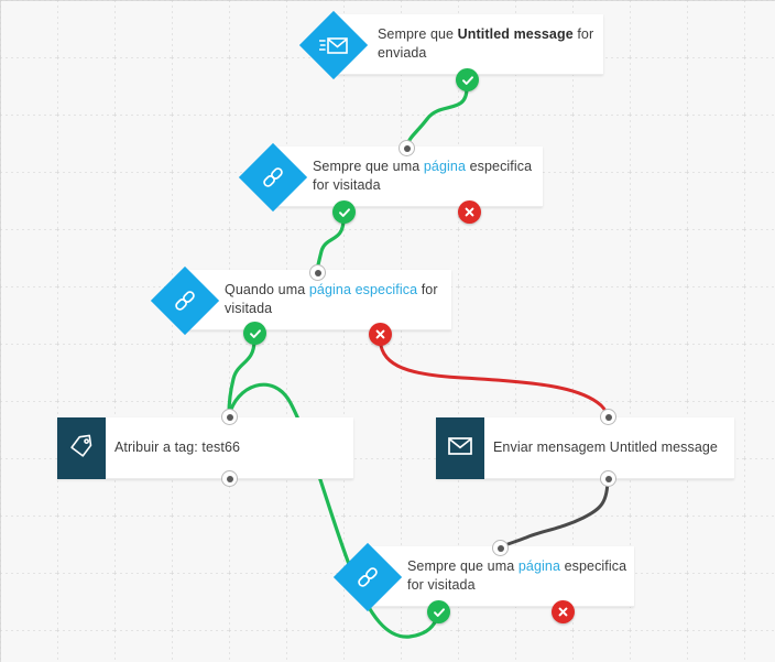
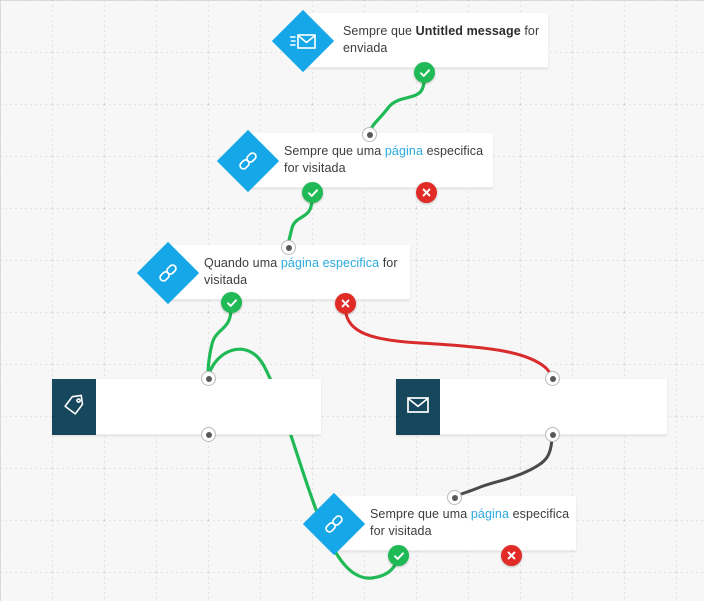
  Sempre que Untitled message for enviada
  Sempre que uma página especifica for visitada
  Quando uma página especifica for visitada
- Atribuir a tag: test66
- Enviar mensagem Untitled message
  Sempre que uma página especifica for visitada
